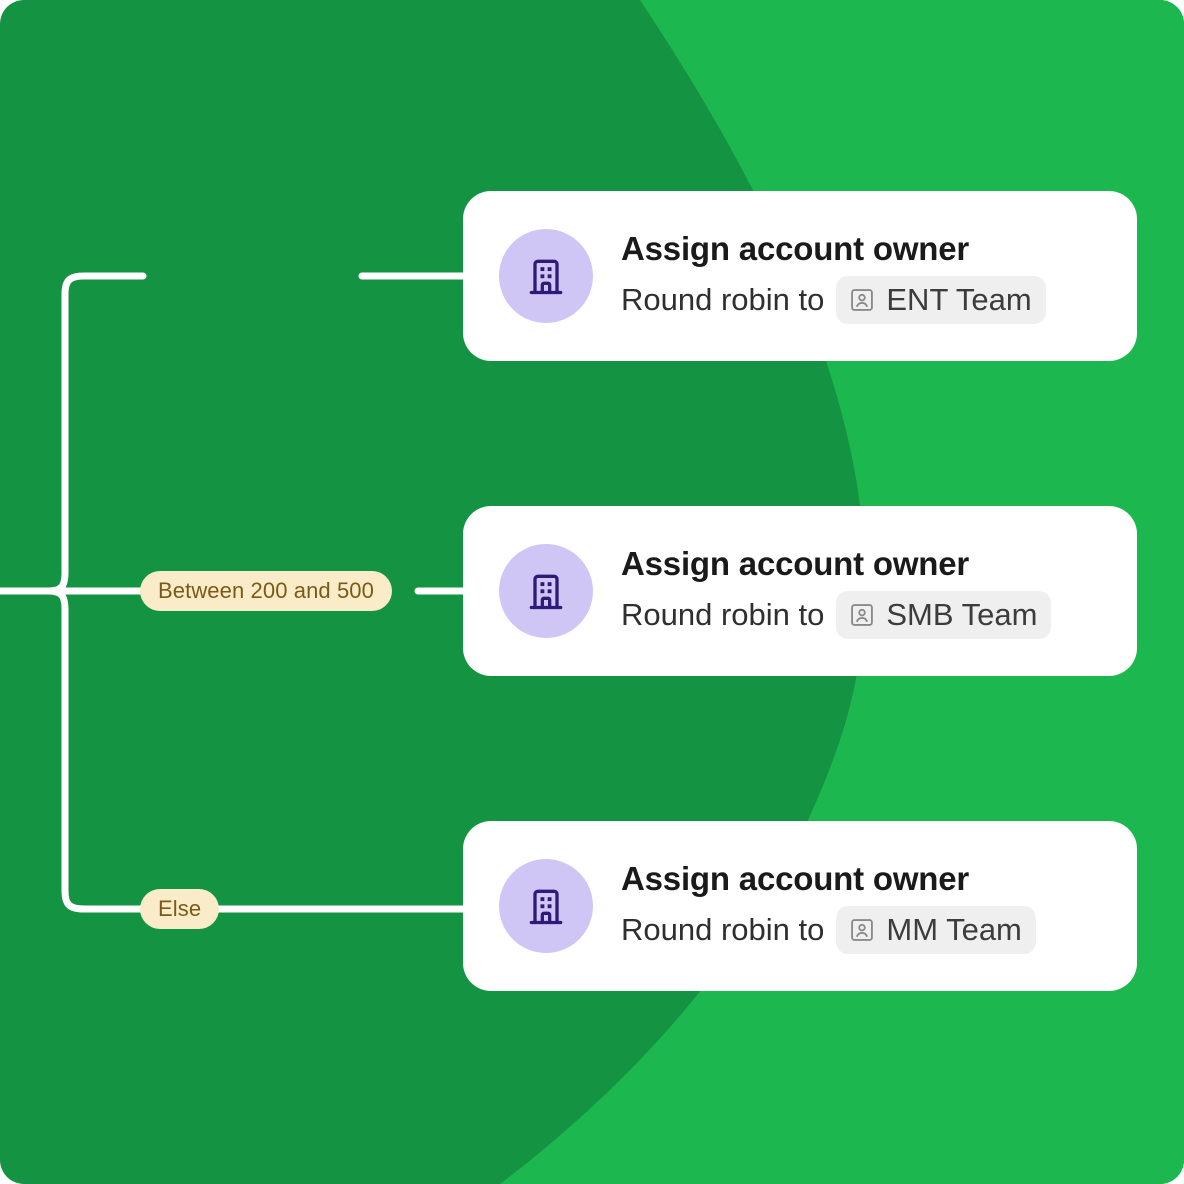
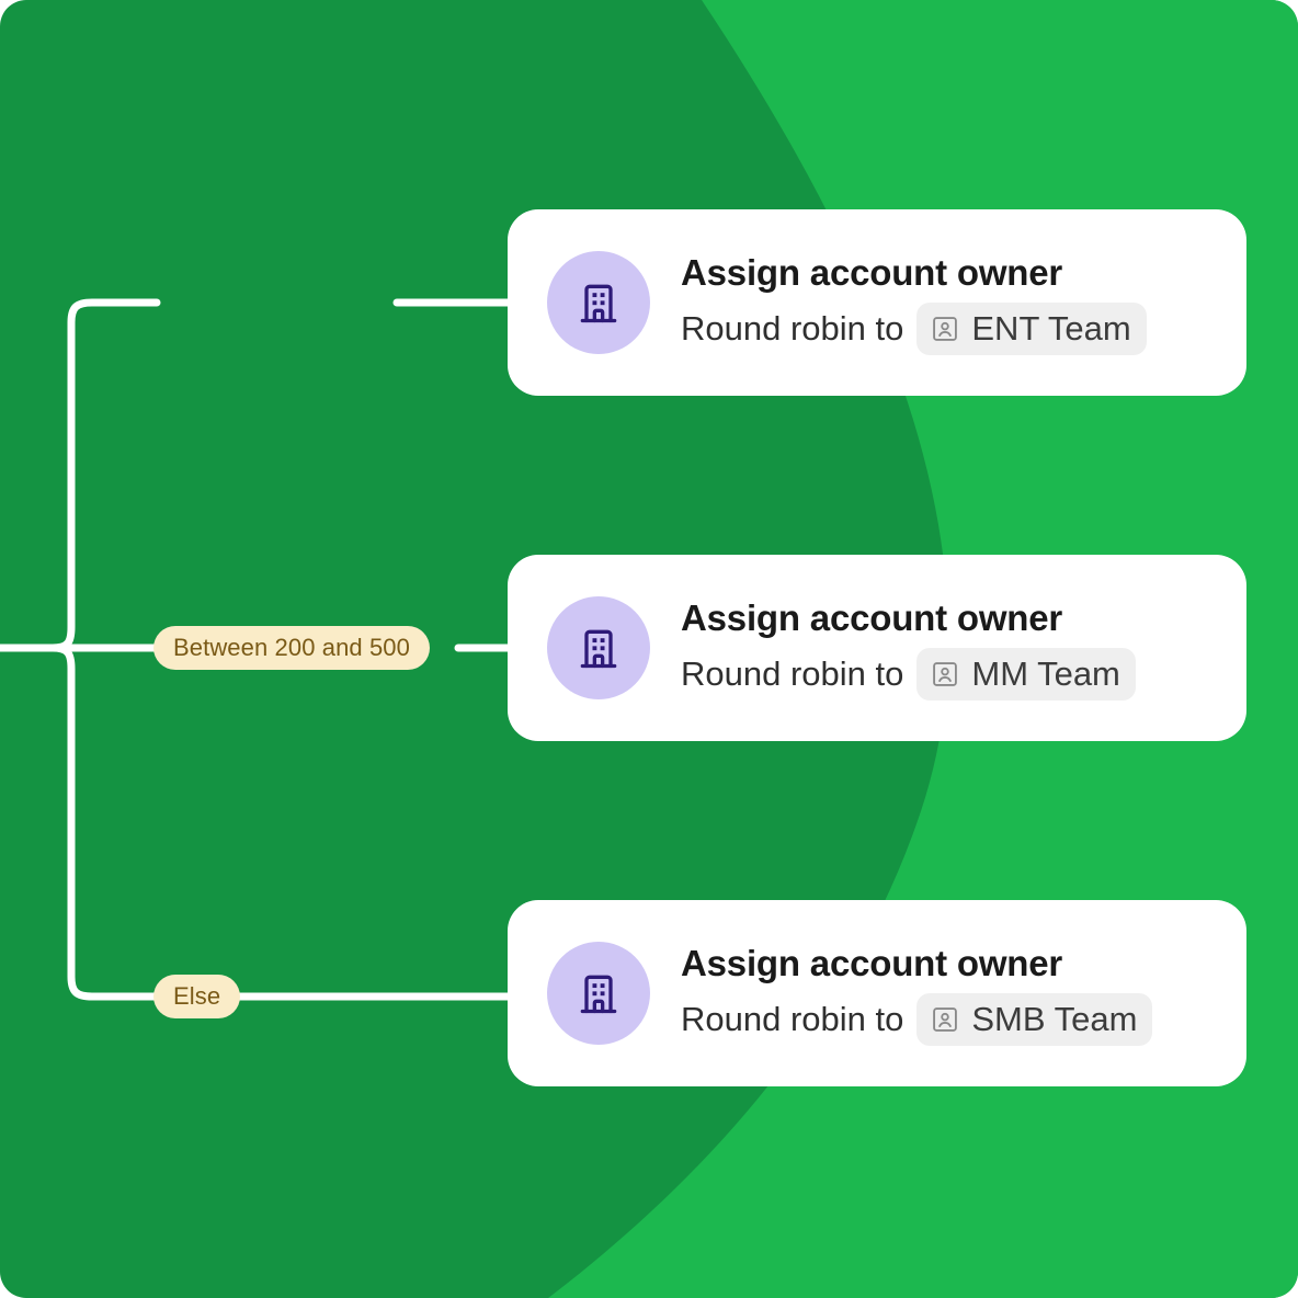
  Between 200 and 500
  Else
  Assign account owner
  Round robin to
  ENT Team
  Assign account owner
  Round robin to
- SMB Team
+ MM Team
  Assign account owner
  Round robin to
- MM Team
+ SMB Team
